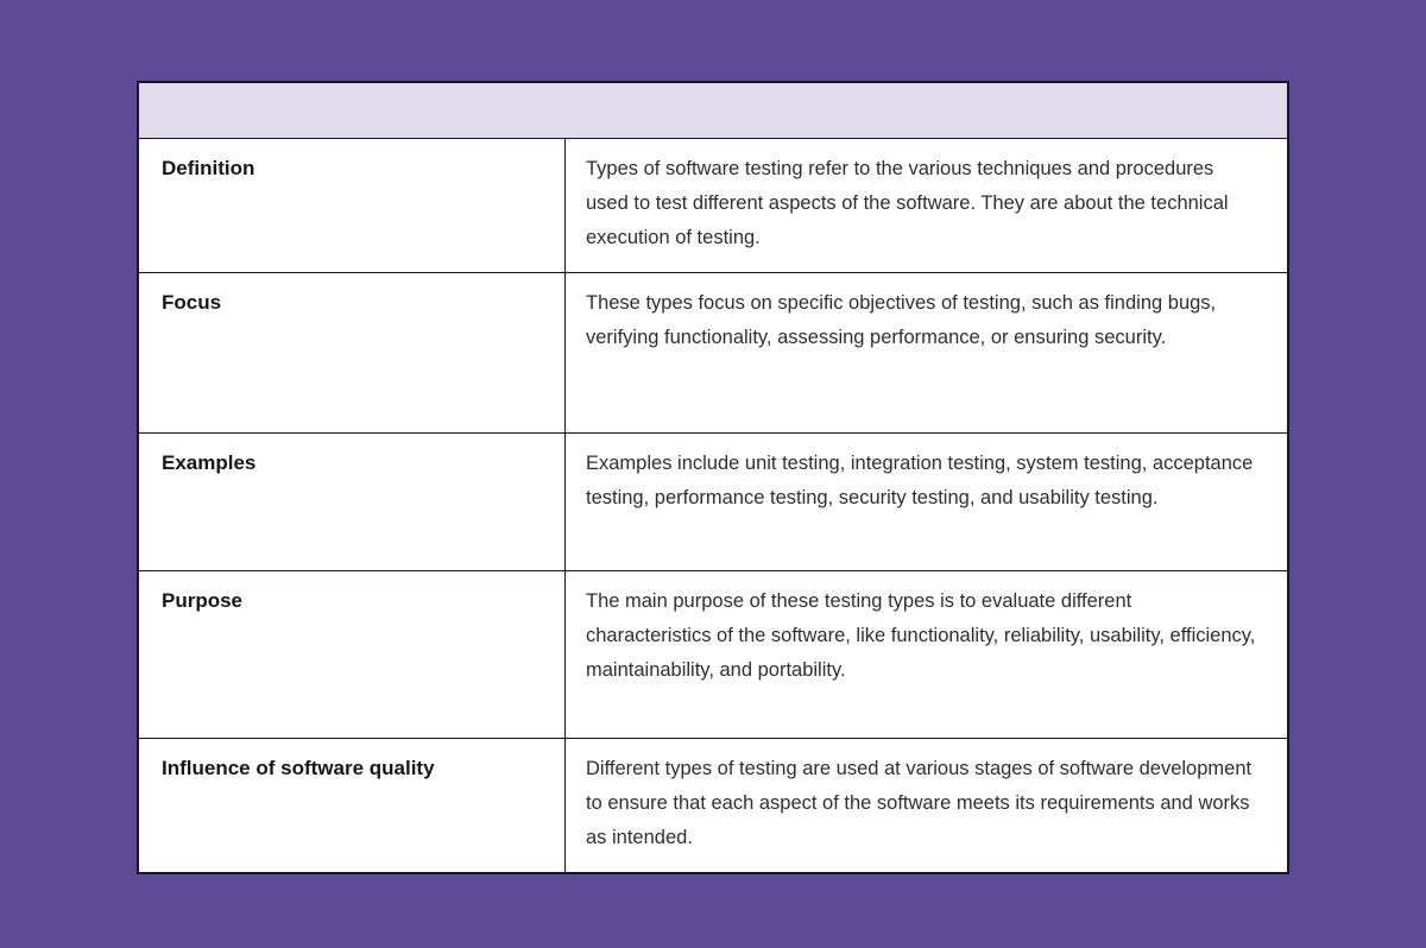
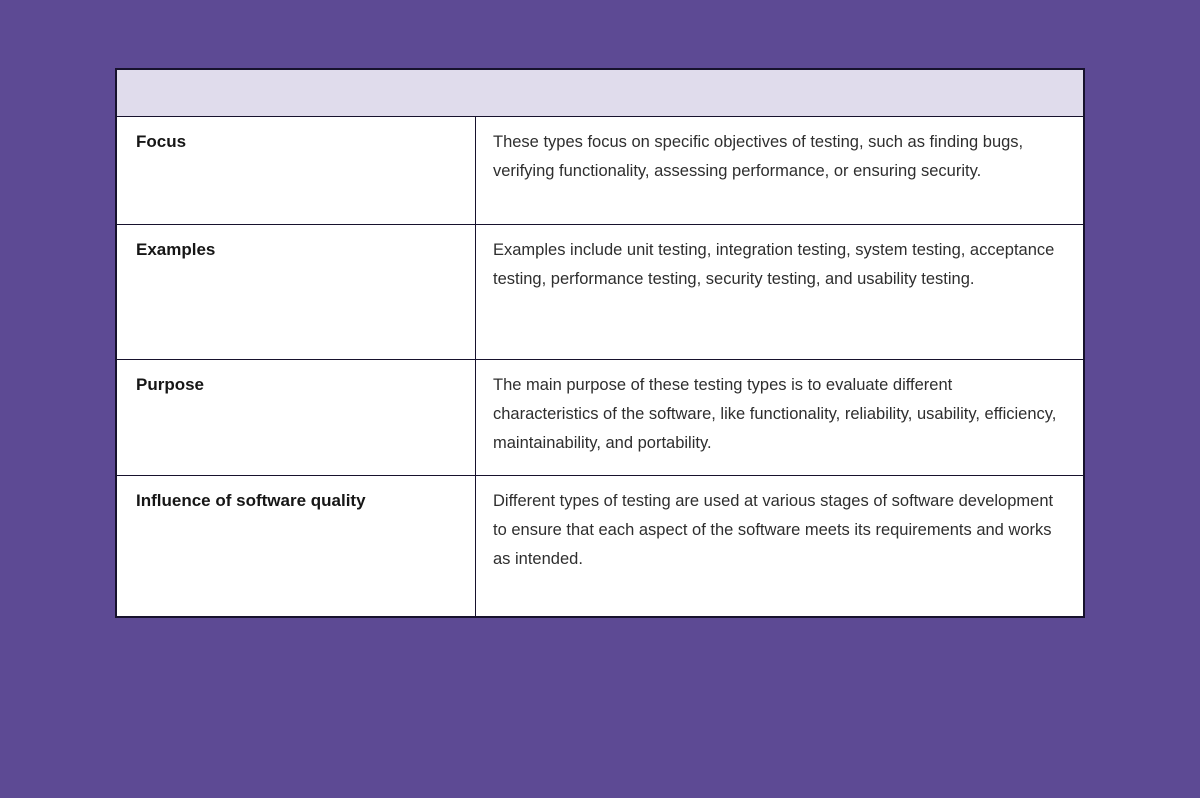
- Definition
- Types of software testing refer to the various techniques and procedures used to test different aspects of the software. They are about the technical execution of testing.
  Focus
  These types focus on specific objectives of testing, such as finding bugs, verifying functionality, assessing performance, or ensuring security.
  Examples
  Examples include unit testing, integration testing, system testing, acceptance testing, performance testing, security testing, and usability testing.
  Purpose
  The main purpose of these testing types is to evaluate different characteristics of the software, like functionality, reliability, usability, efficiency, maintainability, and portability.
  Influence of software quality
  Different types of testing are used at various stages of software development to ensure that each aspect of the software meets its requirements and works as intended.
